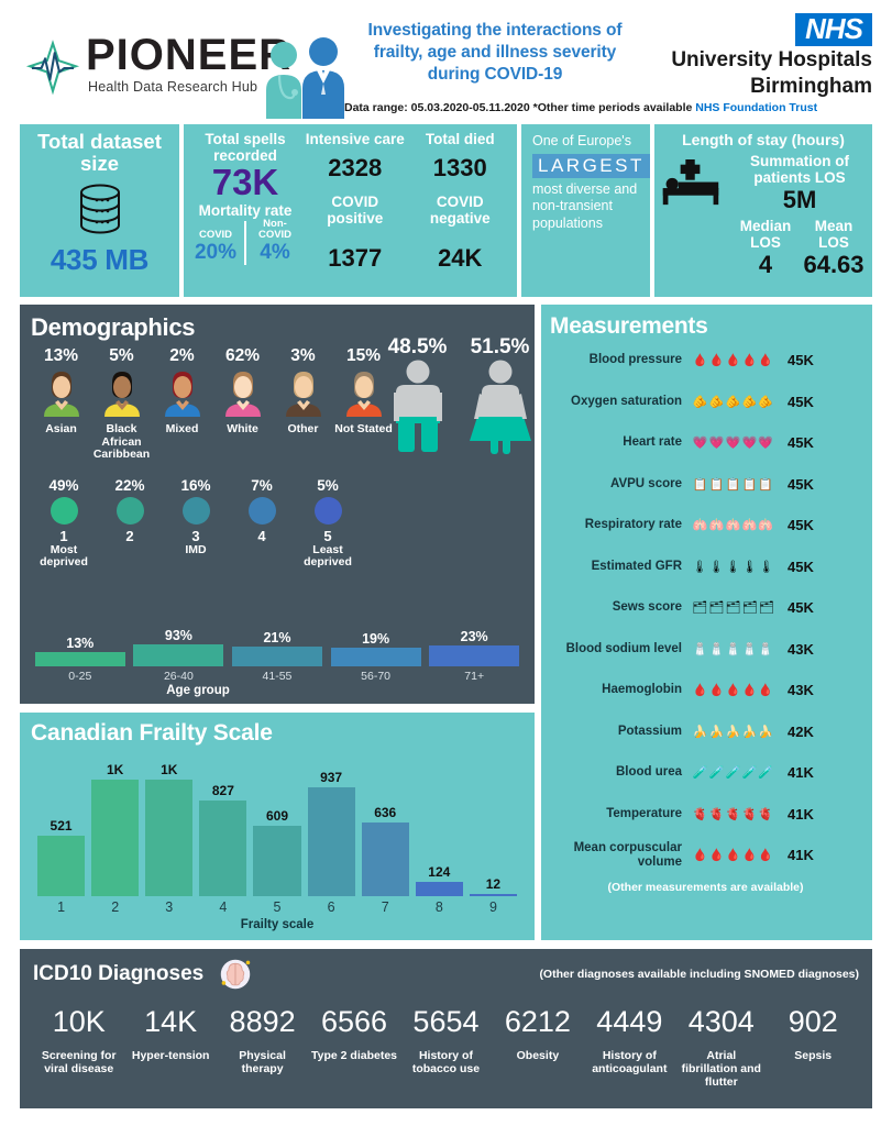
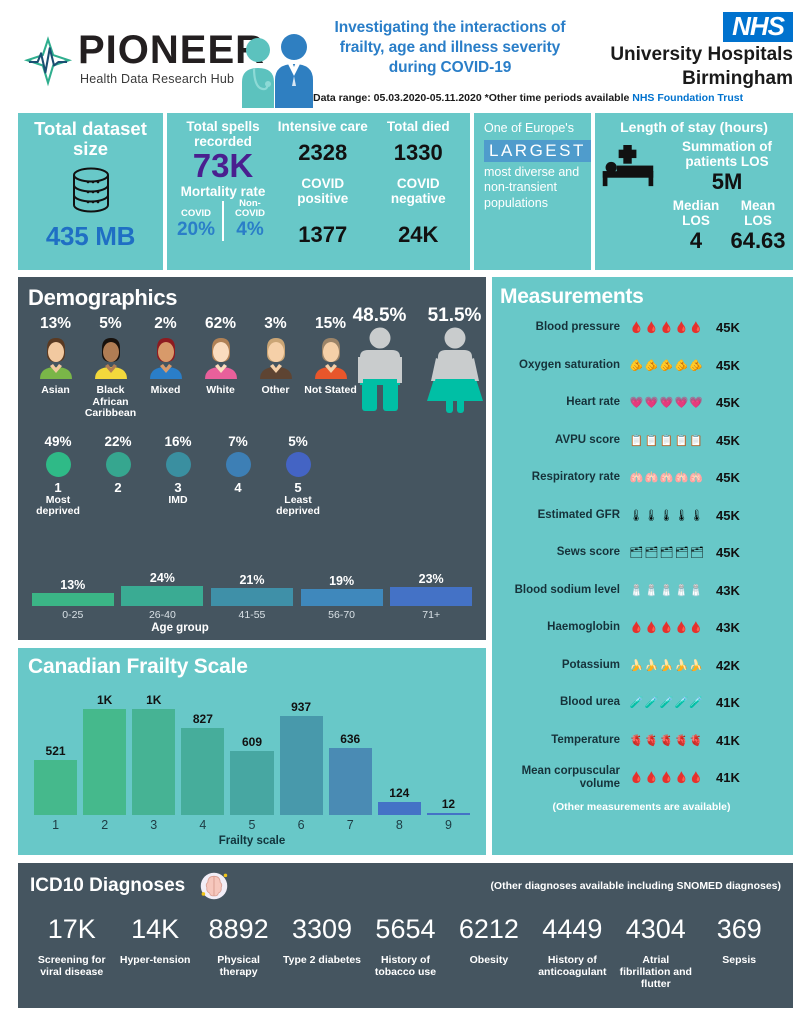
  PIONEE
  Health Data Research Hub
  Investigating the interactions of
  frailty, age and illness severity
  during COVID-19
  Data range: 05.03.2020-05.11.2020 *Other time periods available NHS Foundation Trust
  NHS
  University Hospitals
  Birmingham
  Total dataset size
  435 MB
  Total spells recorded
  73K
  Mortality rate
  COVID
  20%
  Non-COVID
  4%
  Intensive care
  2328
  COVID positive
  1377
  Total died
  1330
  COVID negative
  24K
  One of Europe's
  LARGEST
  most diverse and non-transient populations
  Length of stay (hours)
  Summation of patients LOS
  5M
  Median LOS
  4
  Mean LOS
  64.63
  Demographics
  13%
  Asian
  5%
  Black African Caribbean
  2%
  Mixed
  62%
  White
  3%
  Other
  15%
  Not Stated
  48.5%
  51.5%
  49%
  1
  Most deprived
  22%
  2
  16%
  3
  IMD
  7%
  4
  5%
  5
  Least deprived
  13%
- 93%
+ 24%
  21%
  19%
  23%
  0-25
  26-40
  41-55
  56-70
  71+
  Age group
  Canadian Frailty Scale
  521
  1K
  1K
  827
  609
  937
  636
  124
  12
  1
  2
  3
  4
  5
  6
  7
  8
  9
  Frailty scale
  Measurements
  Blood pressure
  🩸🩸🩸🩸🩸
  45K
  Oxygen saturation
  🫵🫵🫵🫵🫵
  45K
  Heart rate
  💗💗💗💗💗
  45K
  AVPU score
  📋📋📋📋📋
  45K
  Respiratory rate
  🫁🫁🫁🫁🫁
  45K
  Estimated GFR
  🌡🌡🌡🌡🌡
  45K
  Sews score
  🗂🗂🗂🗂🗂
  45K
  Blood sodium level
  🧂🧂🧂🧂🧂
  43K
  Haemoglobin
  🩸🩸🩸🩸🩸
  43K
  Potassium
  🍌🍌🍌🍌🍌
  42K
  Blood urea
  🧪🧪🧪🧪🧪
  41K
  Temperature
  🫀🫀🫀🫀🫀
  41K
  Mean corpuscular volume
  🩸🩸🩸🩸🩸
  41K
  (Other measurements are available)
  ICD10 Diagnoses
  (Other diagnoses available including SNOMED diagnoses)
- 10K
+ 17K
  Screening for viral disease
  14K
  Hyper-tension
  8892
  Physical therapy
- 6566
+ 3309
  Type 2 diabetes
  5654
  History of tobacco use
  6212
  Obesity
  4449
  History of anticoagulant
  4304
  Atrial fibrillation and flutter
- 902
+ 369
  Sepsis
